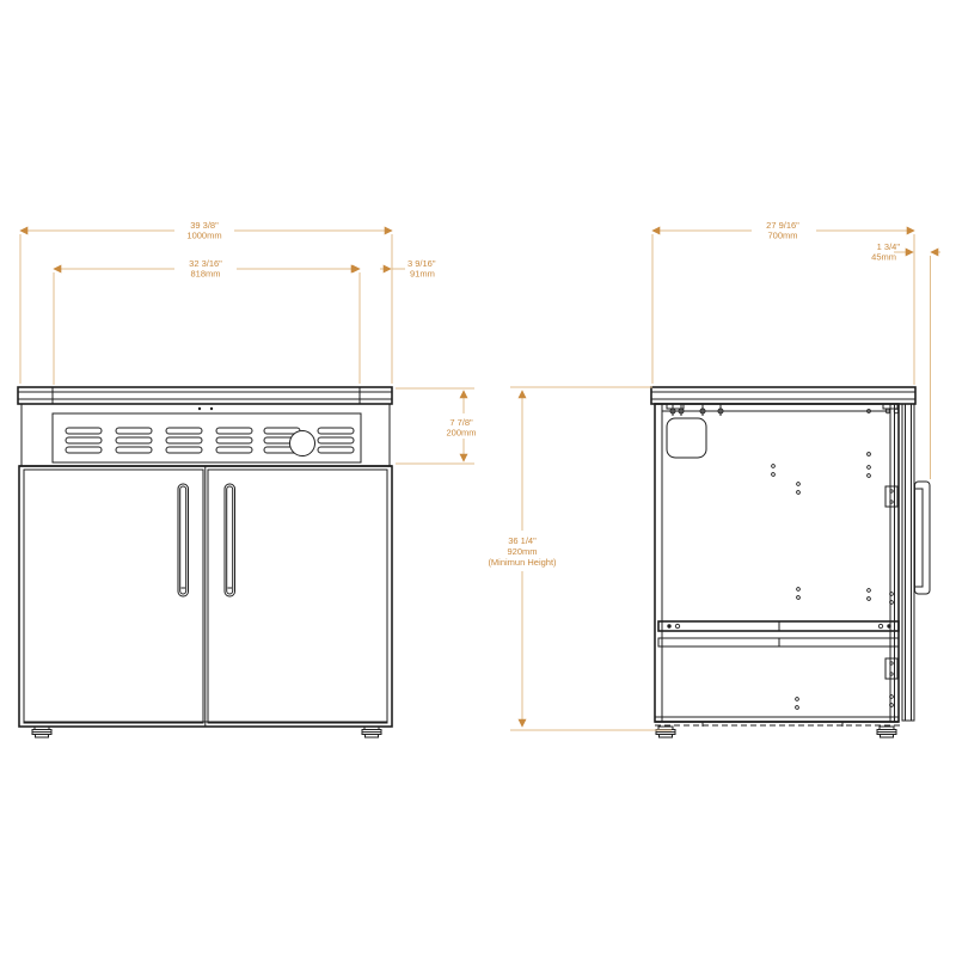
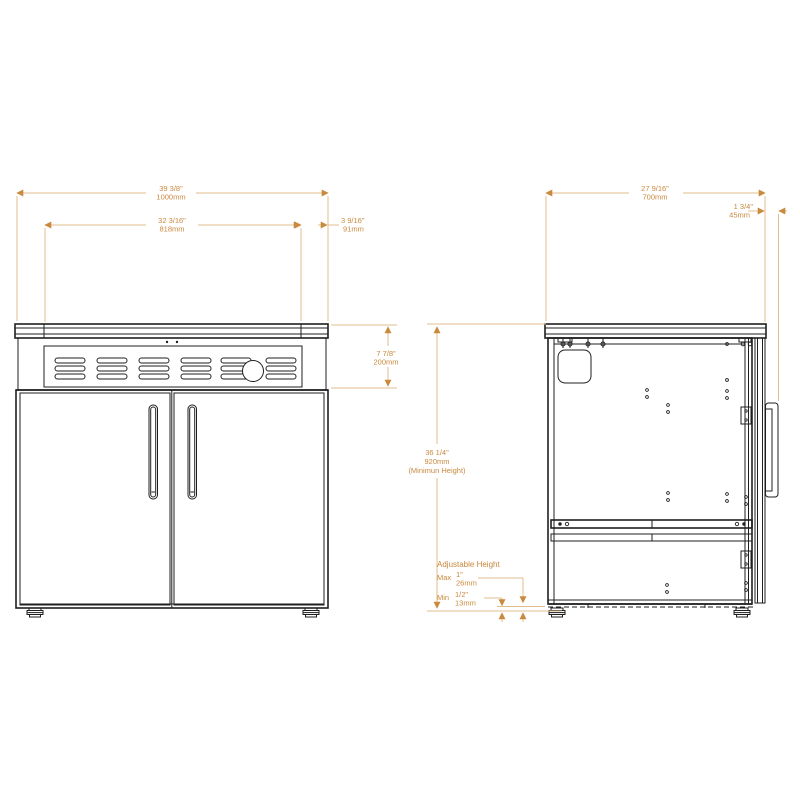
  39 3/8"
  1000mm
  32 3/16"
  818mm
  3 9/16"
  91mm
  7 7/8"
  200mm
  27 9/16"
  700mm
  1 3/4"
  45mm
  36 1/4"
  920mm
  (Minimun Height)
+ Adjustable Height
+ Max
+ 1"
+ 26mm
+ Min
+ 1/2"
+ 13mm
